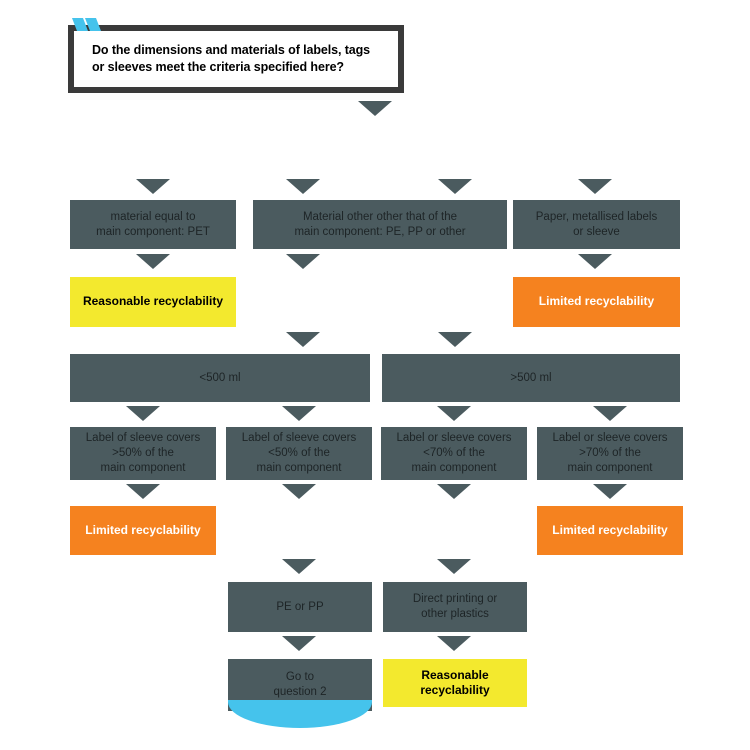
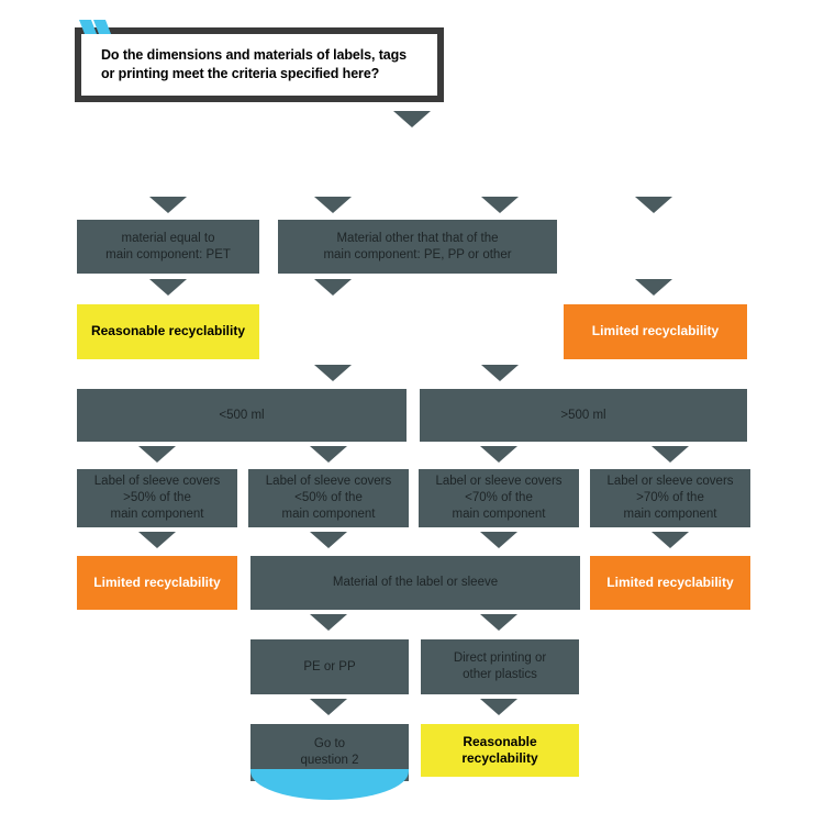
- Do the dimensions and materials of labels, tags or sleeves meet the criteria specified here?
+ Do the dimensions and materials of labels, tags or printing meet the criteria specified here?
  material equal to
  main component: PET
- Material other other that of the
+ Material other that that of the
  main component: PE, PP or other
- Paper, metallised labels
- or sleeve
  Reasonable recyclability
  Limited recyclability
  <500 ml
  >500 ml
  Label of sleeve covers
  >50% of the
  main component
  Label of sleeve covers
  <50% of the
  main component
  Label or sleeve covers
  <70% of the
  main component
  Label or sleeve covers
  >70% of the
  main component
  Limited recyclability
+ Material of the label or sleeve
  Limited recyclability
  PE or PP
  Direct printing or
  other plastics
  Go to
  question 2
  Reasonable
  recyclability
